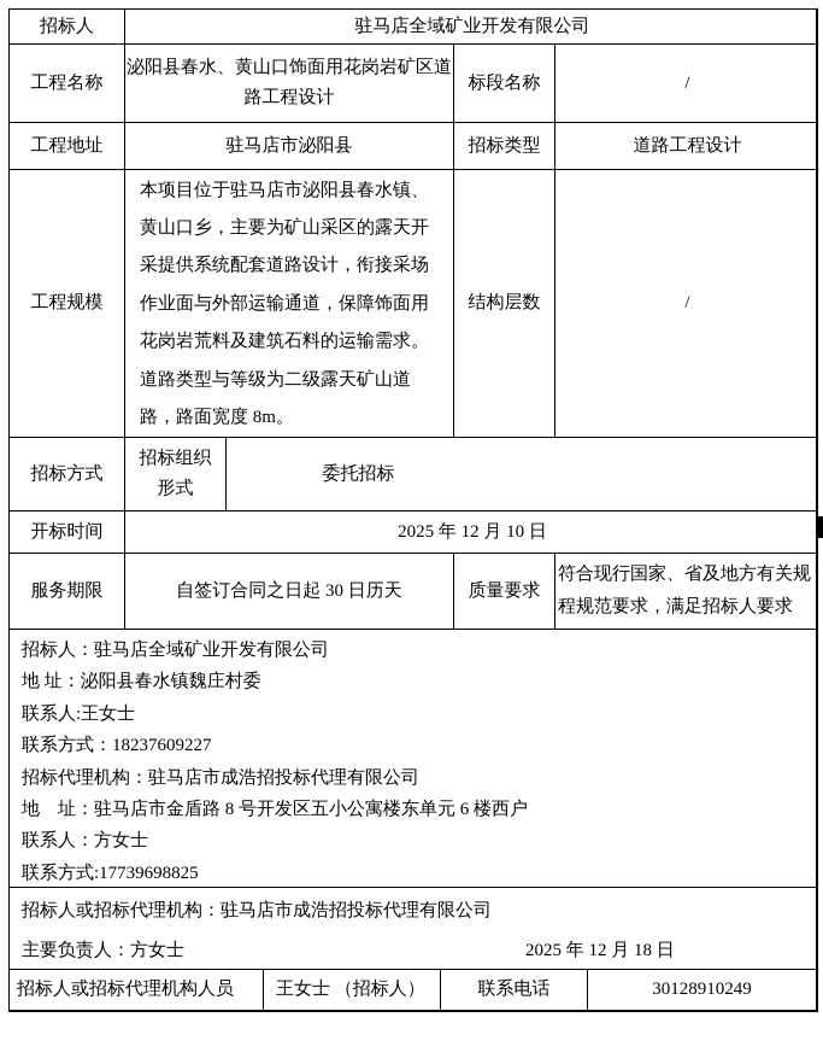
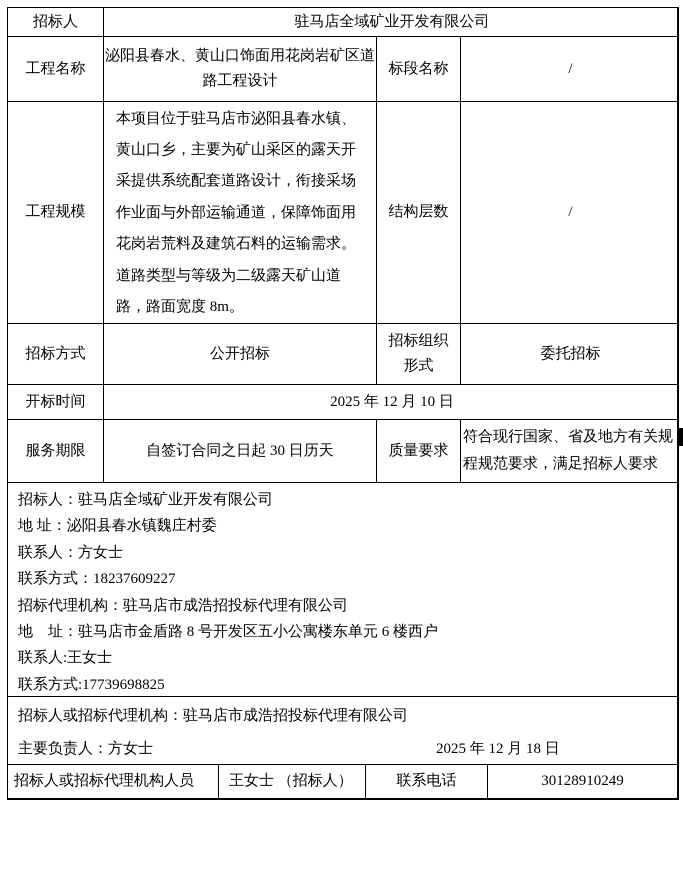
  招标人
  驻马店全域矿业开发有限公司
  工程名称
  泌阳县春水、黄山口饰面用花岗岩矿区道路工程设计
  标段名称
  /
- 工程地址
- 驻马店市泌阳县
- 招标类型
- 道路工程设计
  工程规模
  本项目位于驻马店市泌阳县春水镇、黄山口乡，主要为矿山采区的露天开采提供系统配套道路设计，衔接采场作业面与外部运输通道，保障饰面用花岗岩荒料及建筑石料的运输需求。道路类型与等级为二级露天矿山道路，路面宽度 8m。
  结构层数
  /
  招标方式
+ 公开招标
  招标组织形式
  委托招标
  开标时间
  2025 年 12 月 10 日
  服务期限
  自签订合同之日起 30 日历天
  质量要求
  符合现行国家、省及地方有关规程规范要求，满足招标人要求
  招标人：驻马店全域矿业开发有限公司
  地 址：泌阳县春水镇魏庄村委
- 联系人:王女士
+ 联系人：方女士
  联系方式：18237609227
  招标代理机构：驻马店市成浩招投标代理有限公司
  地 址：驻马店市金盾路 8 号开发区五小公寓楼东单元 6 楼西户
- 联系人：方女士
+ 联系人:王女士
  联系方式:17739698825
  招标人或招标代理机构：驻马店市成浩招投标代理有限公司
  主要负责人：方女士
  2025 年 12 月 18 日
  招标人或招标代理机构人员
  王女士 （招标人）
  联系电话
  30128910249
